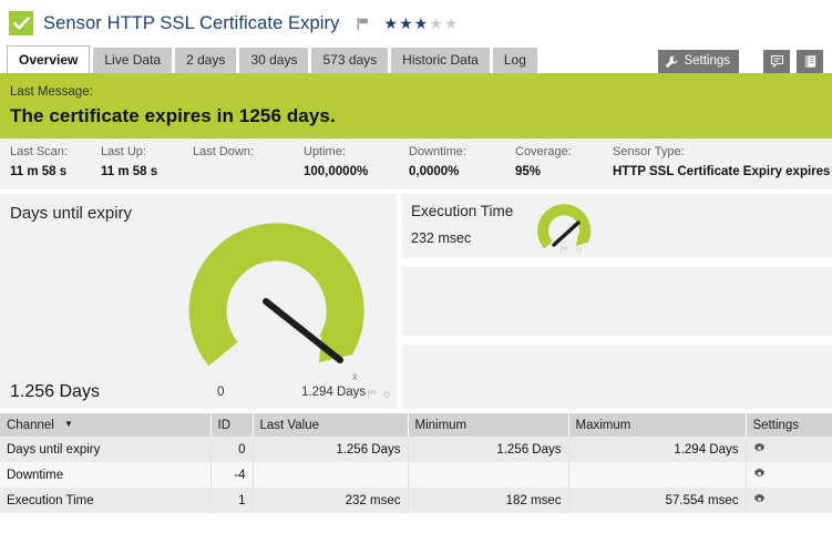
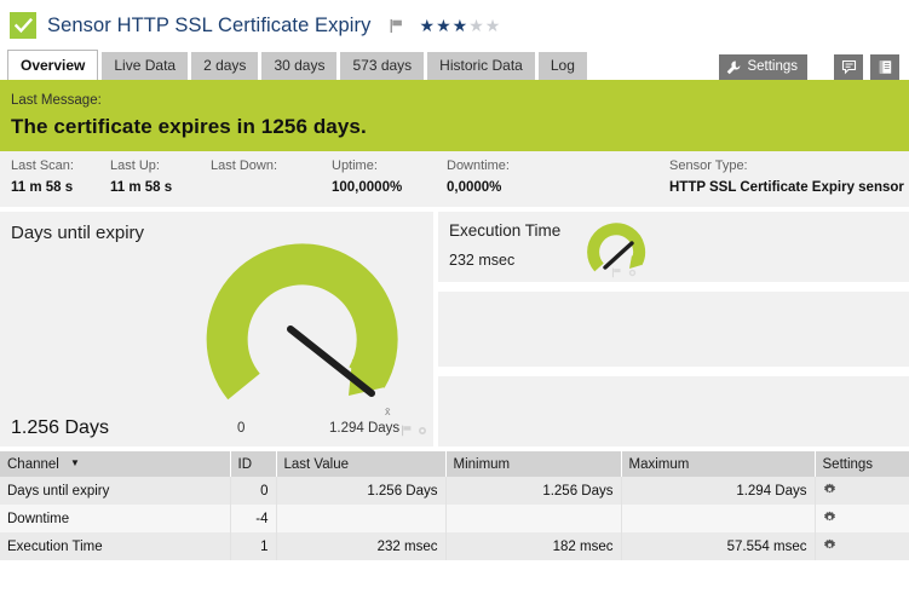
  Sensor HTTP SSL Certificate Expiry
  ★
  ★
  ★
  ★
  ★
  Overview
  Live Data
  2 days
  30 days
  573 days
  Historic Data
  Log
  Settings
  Last Message:
  The certificate expires in 1256 days.
  Last Scan:
  11 m 58 s
  Last Up:
  11 m 58 s
  Last Down:
  Uptime:
  100,0000%
  Downtime:
  0,0000%
- Coverage:
- 95%
  Sensor Type:
- HTTP SSL Certificate Expiry expires
+ HTTP SSL Certificate Expiry sensor
  Days until expiry
  x̄
  1.256 Days
  0
  1.294 Days
  Execution Time
  232 msec
  Channel ▼	ID	Last Value	Minimum	Maximum	Settings
  Days until expiry	0	1.256 Days	1.256 Days	1.294 Days
  Downtime	-4
  Execution Time	1	232 msec	182 msec	57.554 msec
